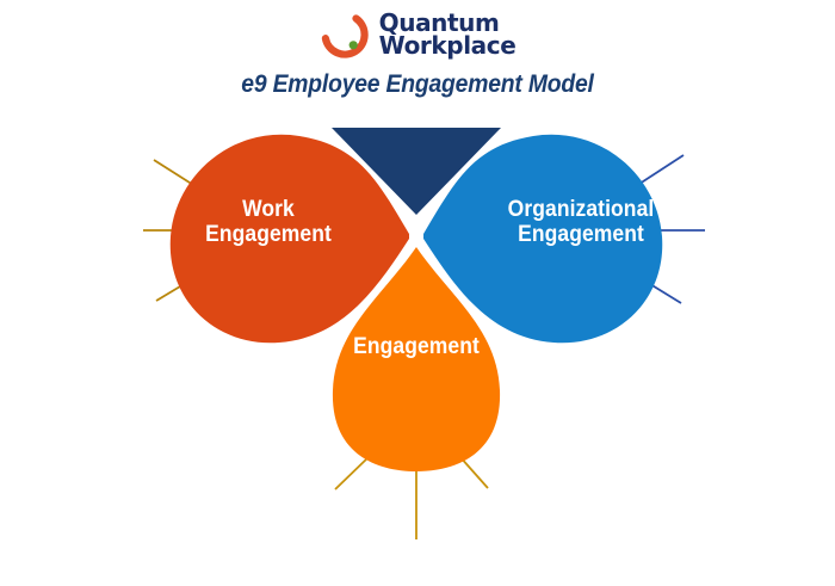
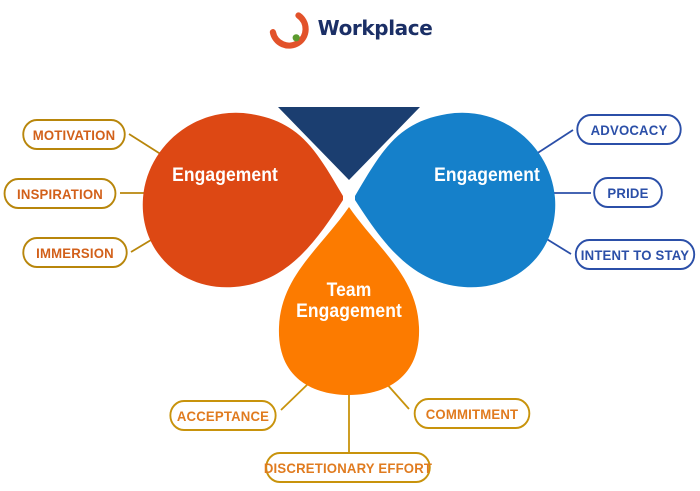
- Quantum
  Workplace
- e9 Employee Engagement Model
- Work
  Engagement
- Organizational
  Engagement
+ Team
  Engagement
+ MOTIVATION
+ INSPIRATION
+ IMMERSION
+ ADVOCACY
+ PRIDE
+ INTENT TO STAY
+ ACCEPTANCE
+ COMMITMENT
+ DISCRETIONARY EFFORT
